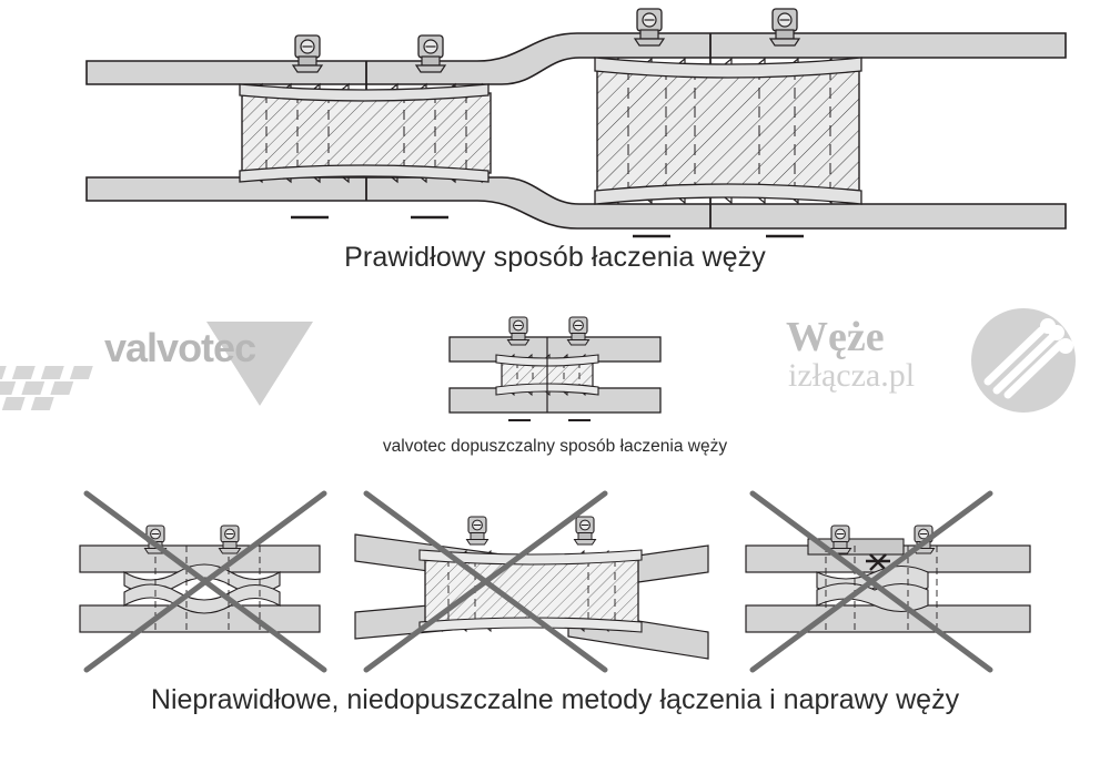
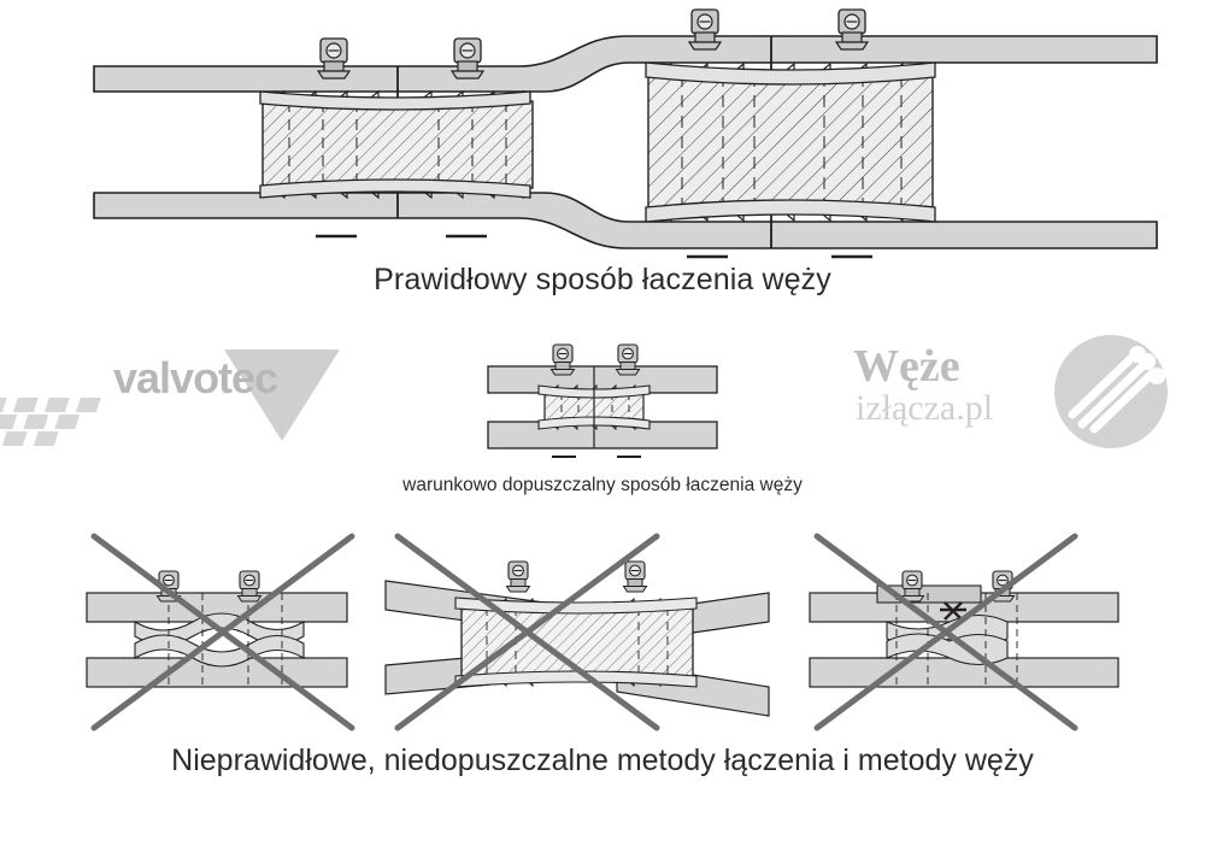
  Prawidłowy sposób łaczenia węży
- valvotec dopuszczalny sposób łaczenia węży
+ warunkowo dopuszczalny sposób łaczenia węży
- Nieprawidłowe, niedopuszczalne metody łączenia i naprawy węży
+ Nieprawidłowe, niedopuszczalne metody łączenia i metody węży
  valvotec
  Węże
  izłącza.pl
